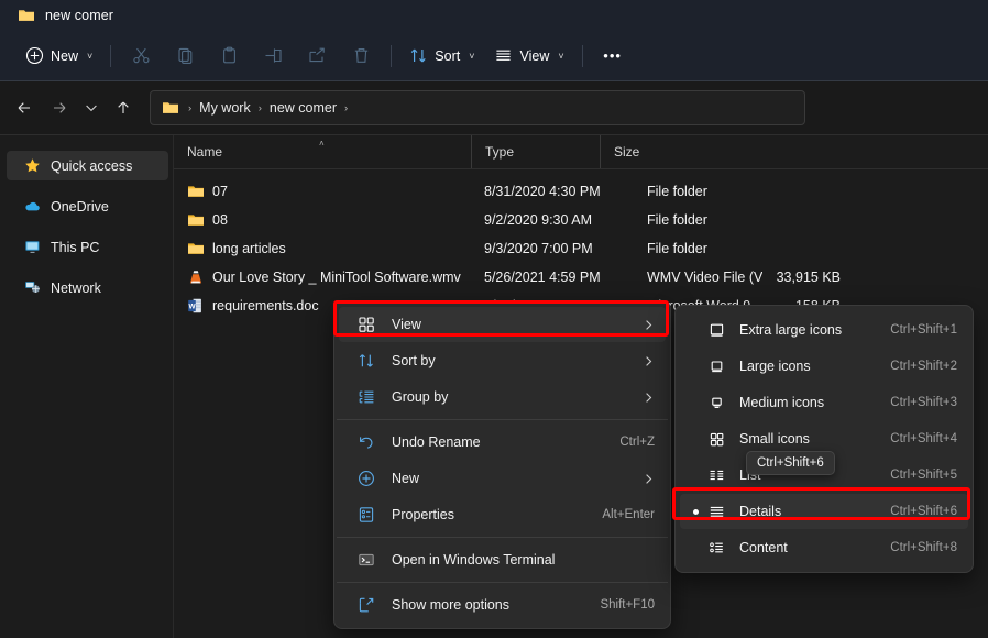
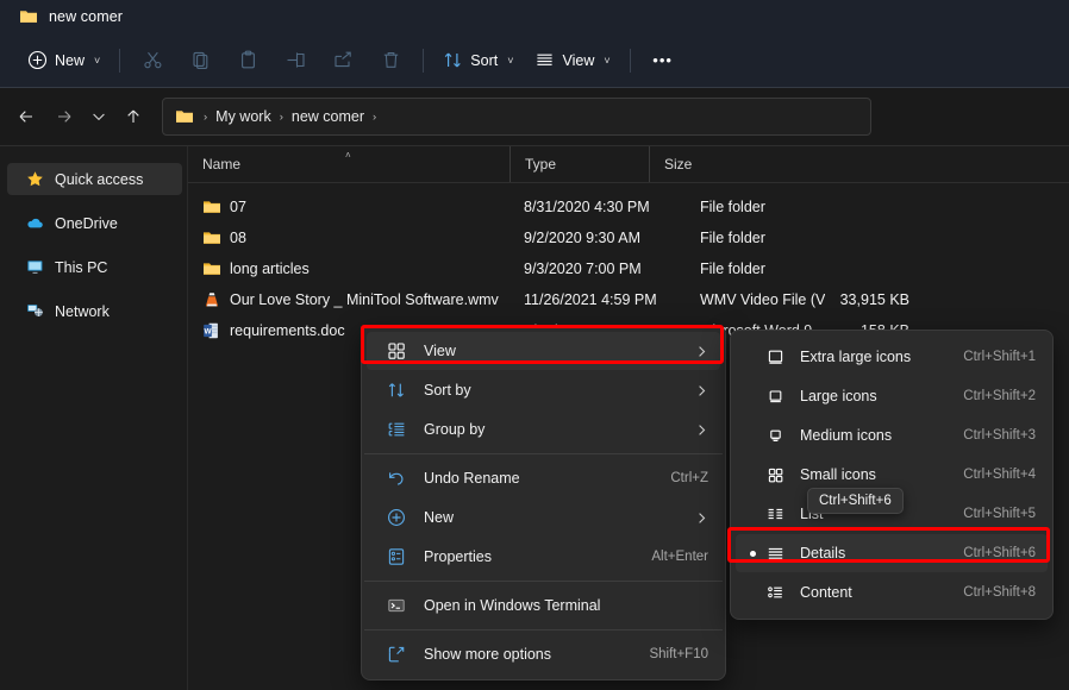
  new comer
  New
  ˅
  Sort
  ˅
  View
  ˅
  •••
  ›
  My work
  ›
  new comer
  ›
  Quick access
  OneDrive
  This PC
  Network
  Name
  ˄
  Type
  Size
  07
  8/31/2020 4:30 PM
  File folder
  08
  9/2/2020 9:30 AM
  File folder
  long articles
  9/3/2020 7:00 PM
  File folder
  Our Love Story _ MiniTool Software.wmv
- 5/26/2021 4:59 PM
+ 11/26/2021 4:59 PM
  WMV Video File (V
  33,915 KB
  requirements.doc
  View
  Sort by
  Group by
  Undo Rename
  Ctrl+Z
  New
  Properties
  Alt+Enter
  Open in Windows Terminal
  Show more options
  Shift+F10
  Extra large icons
  Ctrl+Shift+1
  Large icons
  Ctrl+Shift+2
  Medium icons
  Ctrl+Shift+3
  Small icons
  Ctrl+Shift+4
  List
  Ctrl+Shift+5
  Details
  Ctrl+Shift+6
  Content
  Ctrl+Shift+8
  Ctrl+Shift+6
